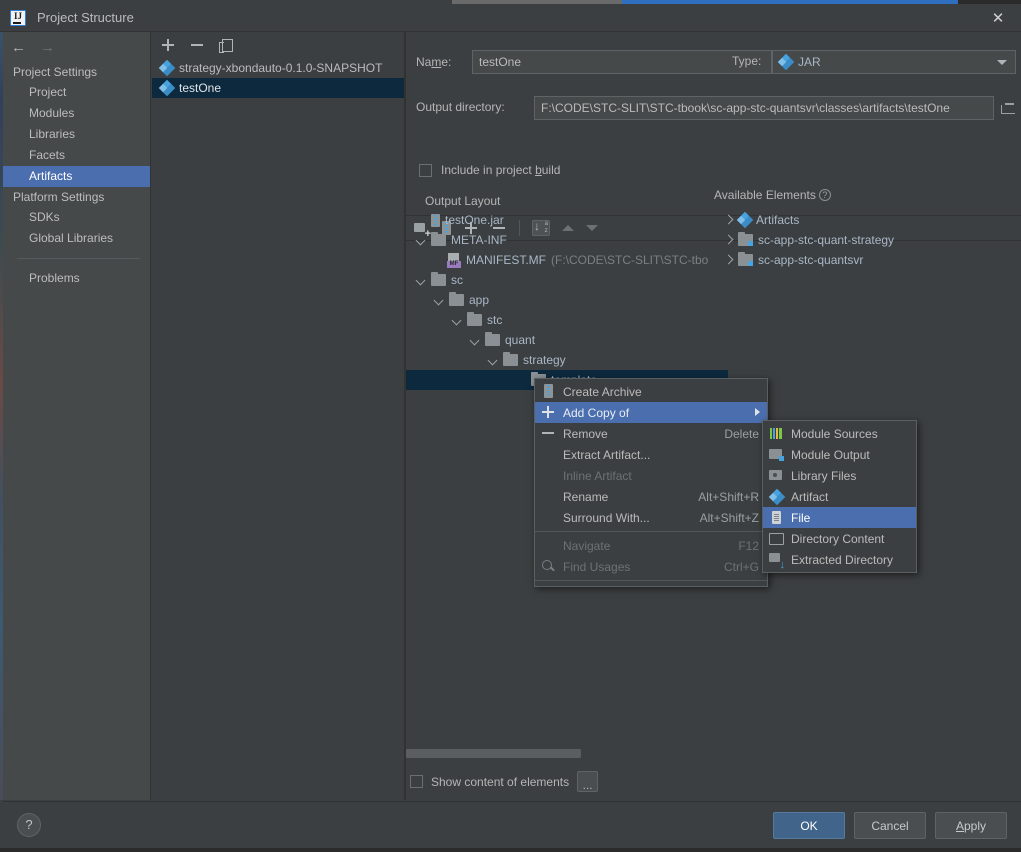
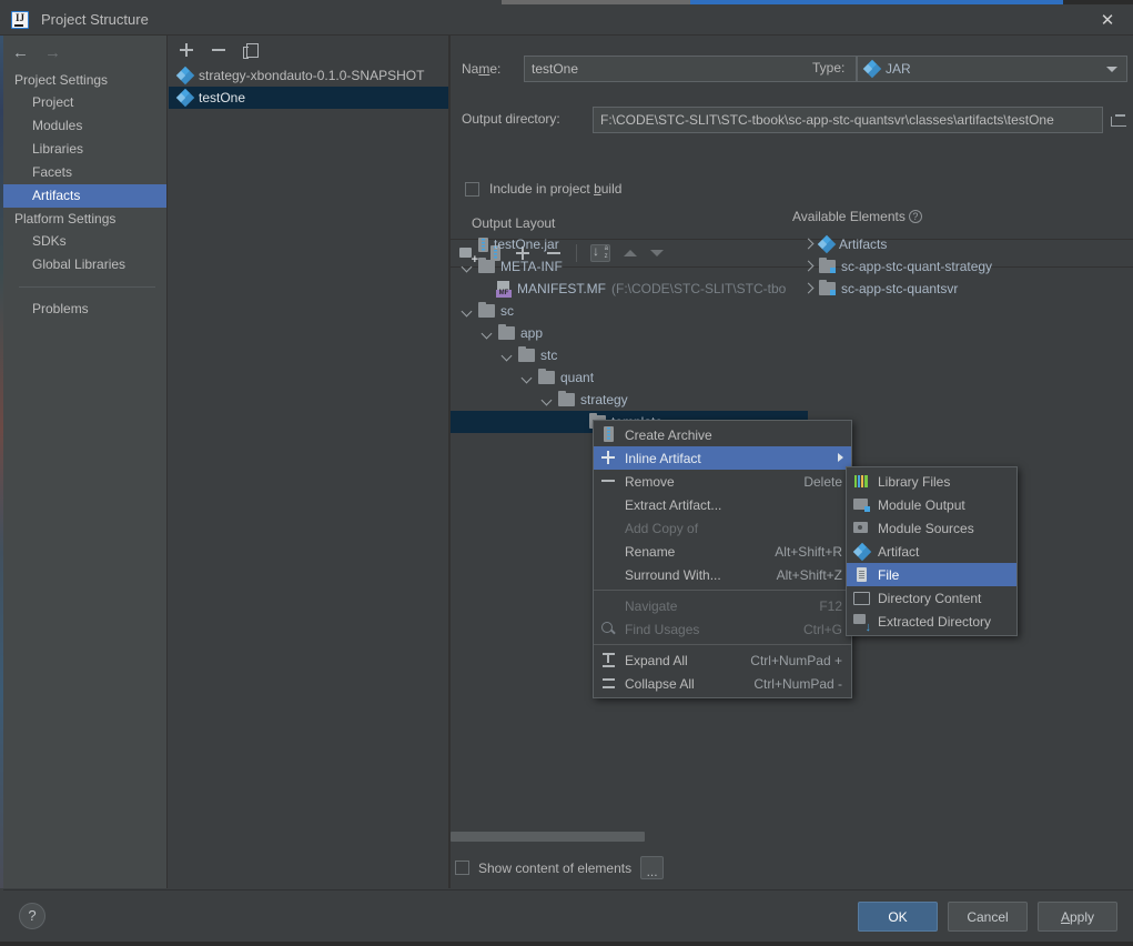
  Project Structure
  ✕
  ←
  →
  Project Settings
  Project
  Modules
  Libraries
  Facets
  Artifacts
  Platform Settings
  SDKs
  Global Libraries
  Problems
  strategy-xbondauto-0.1.0-SNAPSHOT
  testOne
  Name:
  testOne
  Type:
  JAR
  Output directory:
  F:\CODE\STC-SLIT\STC-tbook\sc-app-stc-quantsvr\classes\artifacts\testOne
  Include in project build
  Output Layout
  Available Elements
  ?
  testOne.jar
  META-INF
  MANIFEST.MF
  (F:\CODE\STC-SLIT\STC-tbo
  sc
  app
  stc
  quant
  strategy
  Artifacts
  sc-app-stc-quant-strategy
  sc-app-stc-quantsvr
  Create Archive
- Add Copy of
+ Inline Artifact
  Remove
  Delete
  Extract Artifact...
- Inline Artifact
+ Add Copy of
  Rename
  Alt+Shift+R
  Surround With...
  Alt+Shift+Z
  Navigate
  F12
  Find Usages
  Ctrl+G
+ Expand All
+ Ctrl+NumPad +
+ Collapse All
+ Ctrl+NumPad -
- Module Sources
+ Library Files
  Module Output
- Library Files
+ Module Sources
  Artifact
  File
  Directory Content
  Extracted Directory
  Show content of elements
  ...
  ?
  OK
  Cancel
  A
  pply
